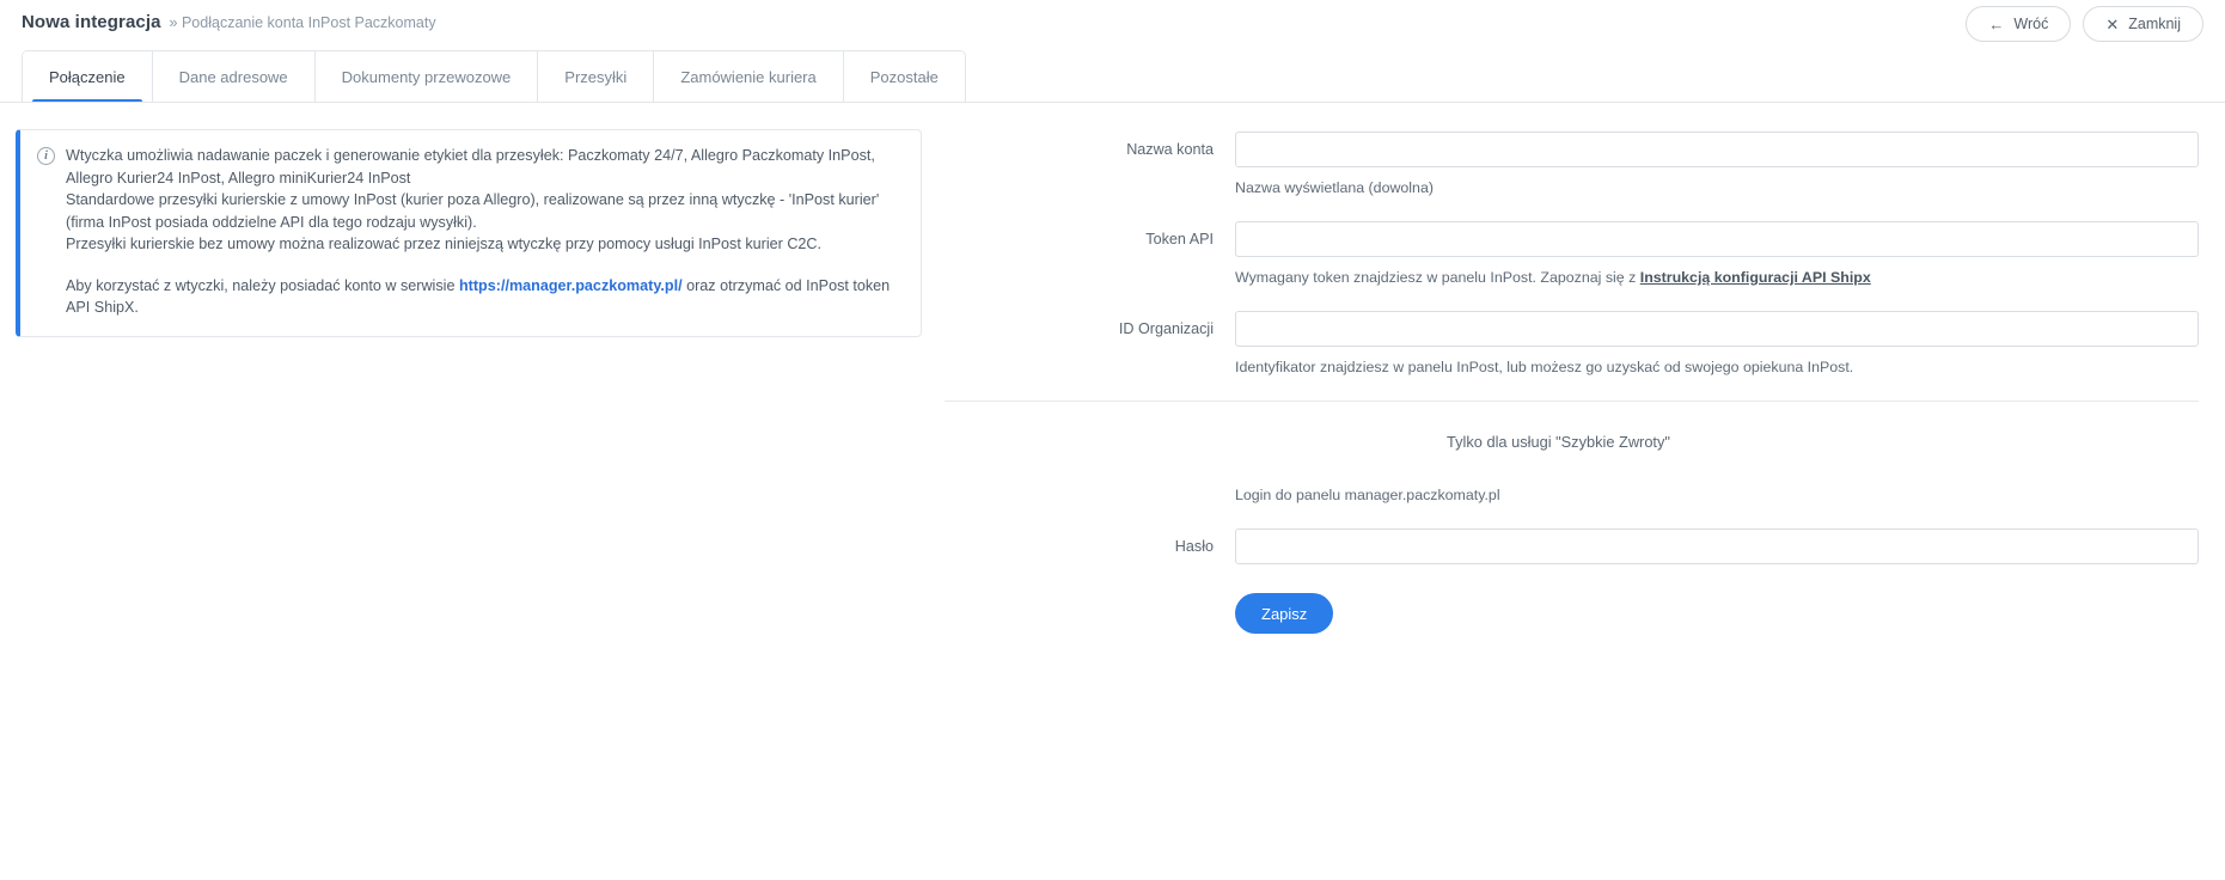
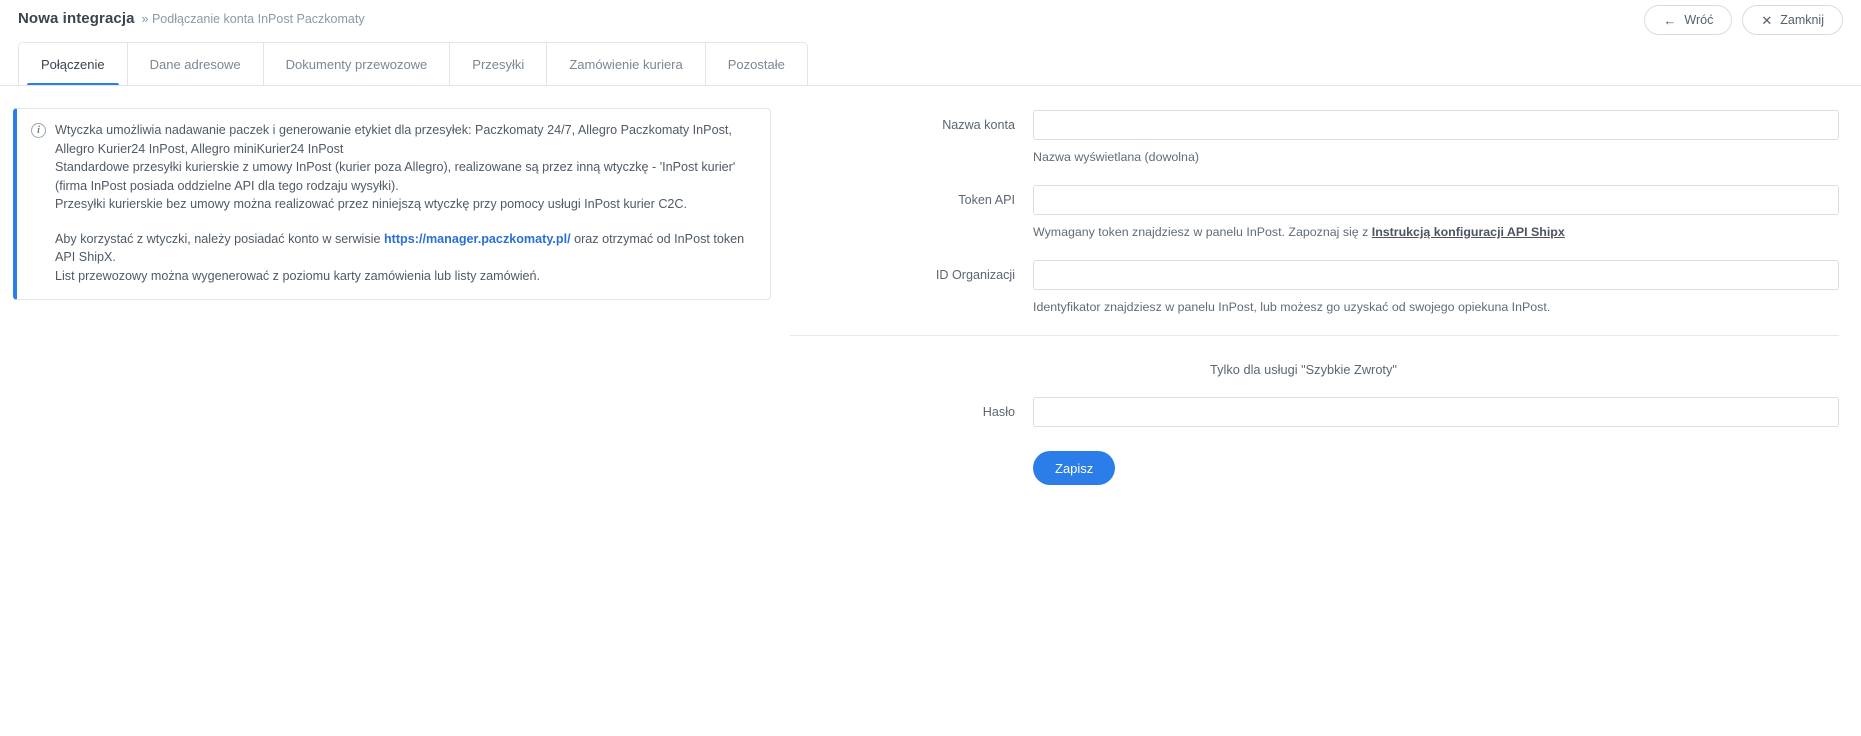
  Nowa integracja
  » Podłączanie konta InPost Paczkomaty
  ←
  Wróć
  ✕
  Zamknij
  Połączenie
  Dane adresowe
  Dokumenty przewozowe
  Przesyłki
  Zamówienie kuriera
  Pozostałe
  i
  Wtyczka umożliwia nadawanie paczek i generowanie etykiet dla przesyłek: Paczkomaty 24/7, Allegro Paczkomaty InPost, Allegro Kurier24 InPost, Allegro miniKurier24 InPost
  Standardowe przesyłki kurierskie z umowy InPost (kurier poza Allegro), realizowane są przez inną wtyczkę - 'InPost kurier' (firma InPost posiada oddzielne API dla tego rodzaju wysyłki).
  Przesyłki kurierskie bez umowy można realizować przez niniejszą wtyczkę przy pomocy usługi InPost kurier C2C.
  Aby korzystać z wtyczki, należy posiadać konto w serwisie https://manager.paczkomaty.pl/ oraz otrzymać od InPost token API ShipX.
+ List przewozowy można wygenerować z poziomu karty zamówienia lub listy zamówień.
  Nazwa konta
  Nazwa wyświetlana (dowolna)
  Token API
  Wymagany token znajdziesz w panelu InPost. Zapoznaj się z Instrukcją konfiguracji API Shipx
  ID Organizacji
  Identyfikator znajdziesz w panelu InPost, lub możesz go uzyskać od swojego opiekuna InPost.
  Tylko dla usługi "Szybkie Zwroty"
- Login do panelu manager.paczkomaty.pl
  Hasło
  Zapisz
